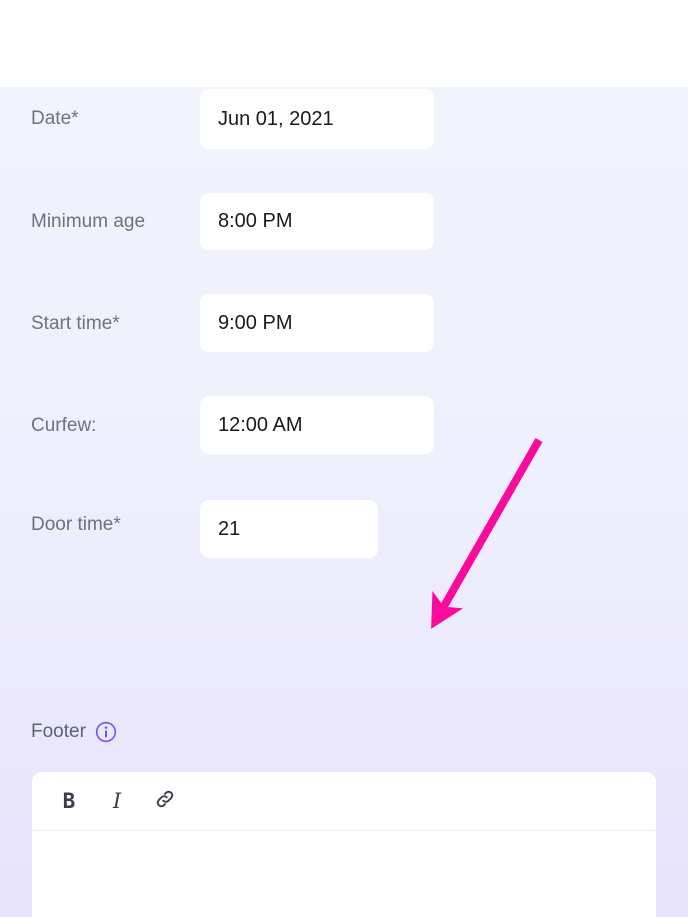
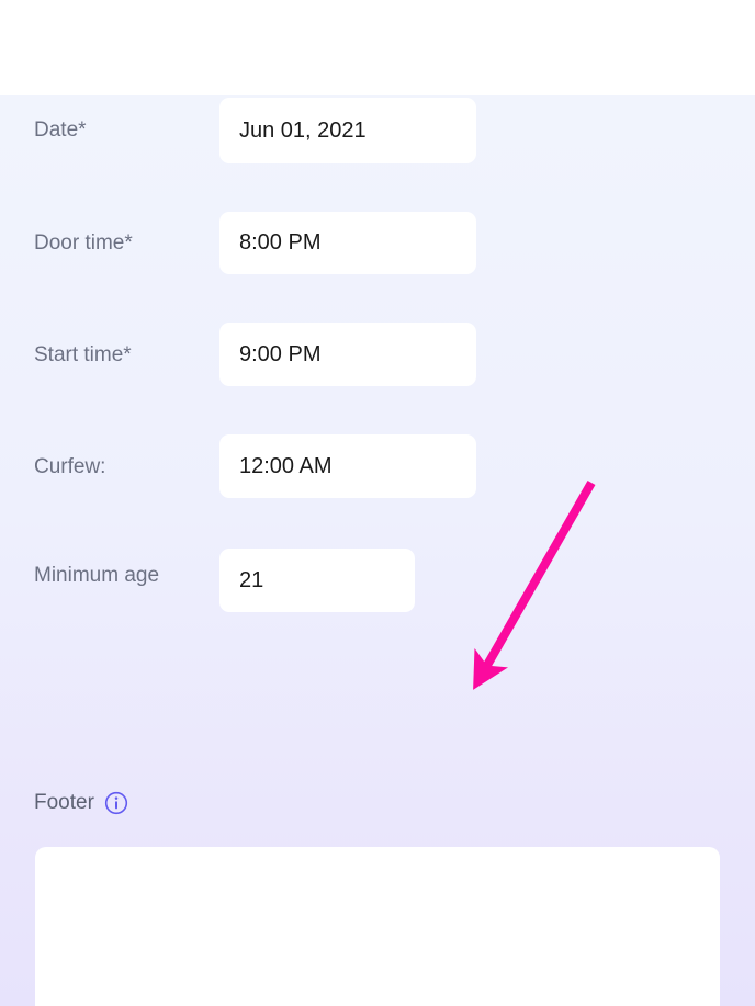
  Date*
  Jun 01, 2021
- Minimum age
+ Door time*
  8:00 PM
  Start time*
  9:00 PM
  Curfew:
  12:00 AM
- Door time*
+ Minimum age
  21
  Footer
- B
- I
